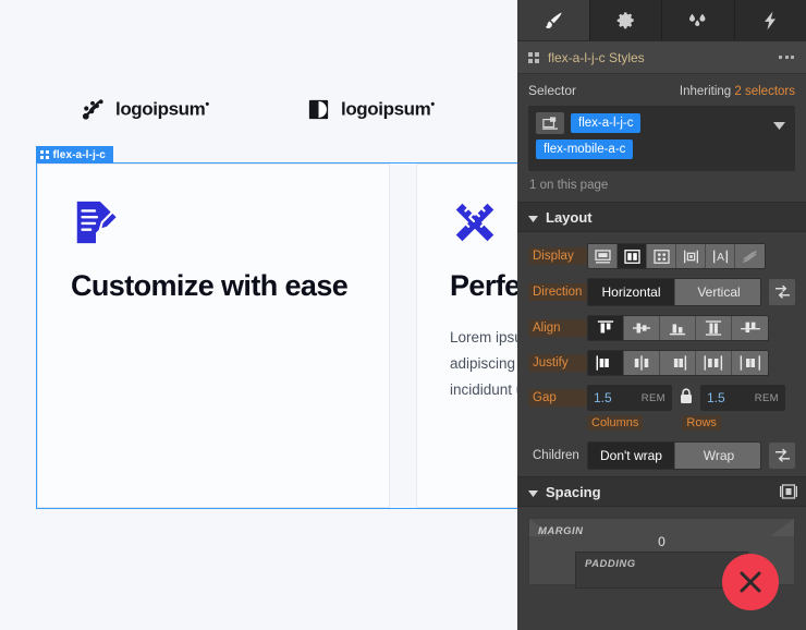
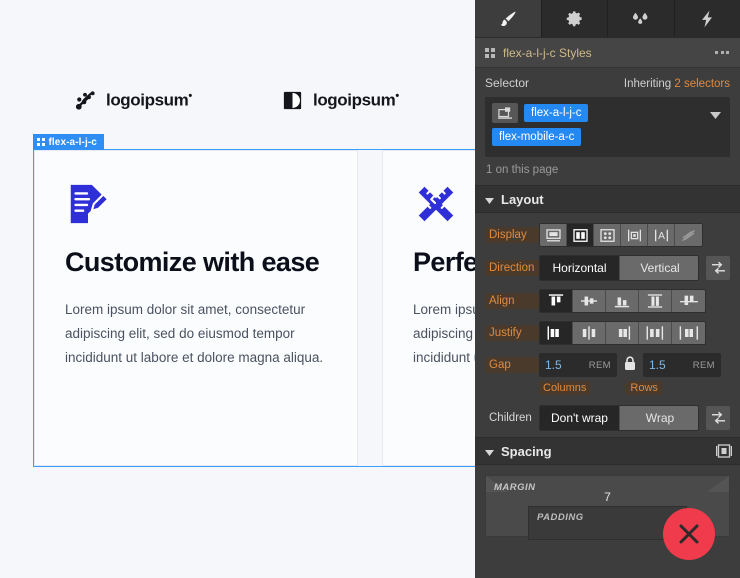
  logoipsum•
  logoipsum•
  flex-a-l-j-c
  Customize with ease
+ Lorem ipsum dolor sit amet, consectetur adipiscing elit, sed do eiusmod tempor incididunt ut labore et dolore magna aliqua.
  flex-a-l-j-c Styles
  Selector
  Inheriting 2 selectors
  flex-a-l-j-c
  flex-mobile-a-c
  1 on this page
  Layout
  Display
  A
  Direction
  Horizontal
  Vertical
  Align
  Justify
  Gap
  1.5
  REM
  1.5
  REM
  Columns
  Rows
  Children
  Don't wrap
  Wrap
  Spacing
  MARGIN
- 0
+ 7
  PADDING
